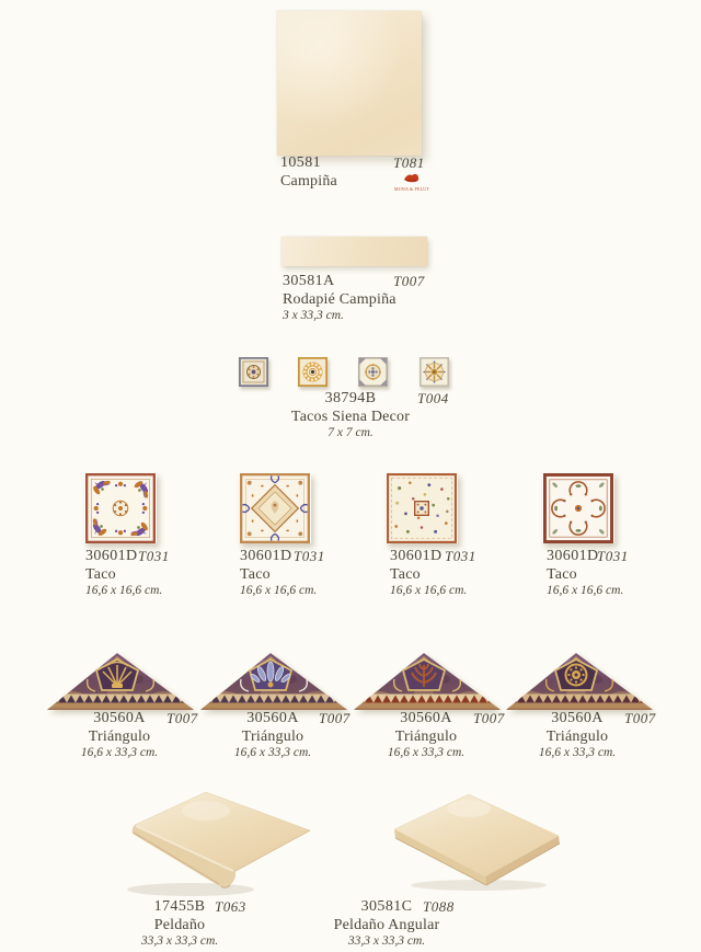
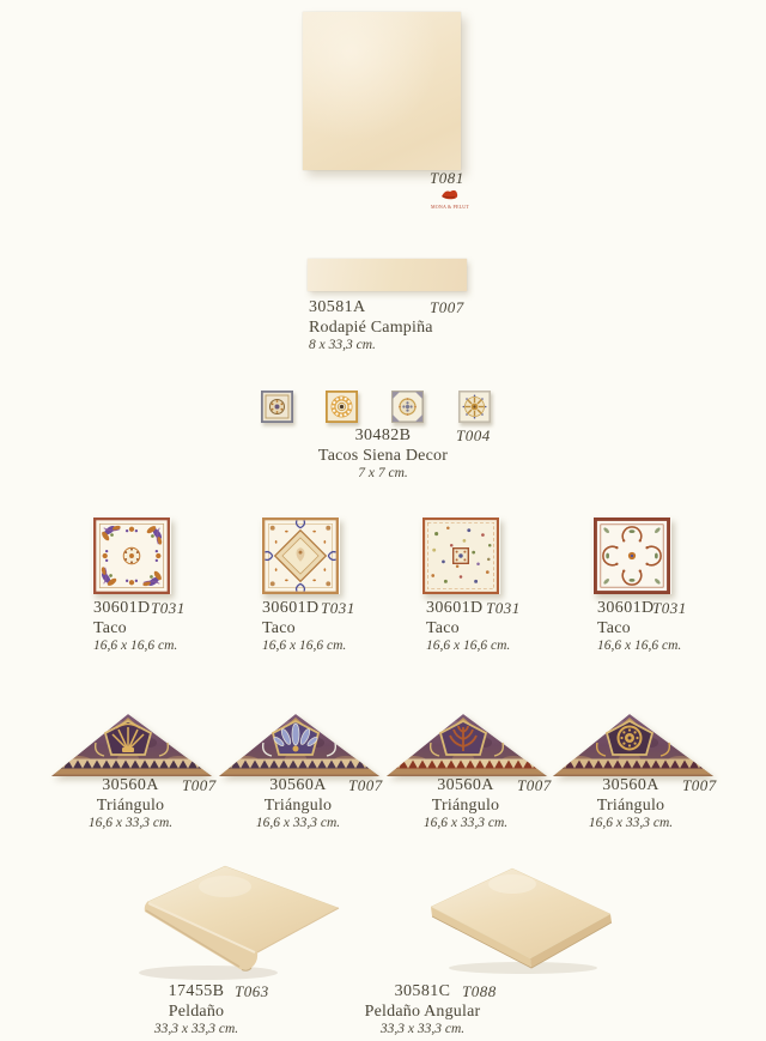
- 10581
- Campiña
  T081
  30581A
  Rodapié Campiña
- 3 x 33,3 cm.
+ 8 x 33,3 cm.
  T007
- 38794B
+ 30482B
  Tacos Siena Decor
  7 x 7 cm.
  T004
  30601D
  Taco
  16,6 x 16,6 cm.
  T031
  30601D
  Taco
  16,6 x 16,6 cm.
  T031
  30601D
  Taco
  16,6 x 16,6 cm.
  T031
  30601D
  Taco
  16,6 x 16,6 cm.
  T031
  30560A
  Triángulo
  16,6 x 33,3 cm.
  T007
  30560A
  Triángulo
  16,6 x 33,3 cm.
  T007
  30560A
  Triángulo
  16,6 x 33,3 cm.
  T007
  30560A
  Triángulo
  16,6 x 33,3 cm.
  T007
  17455B
  Peldaño
  33,3 x 33,3 cm.
  T063
  30581C
  Peldaño Angular
  33,3 x 33,3 cm.
  T088
